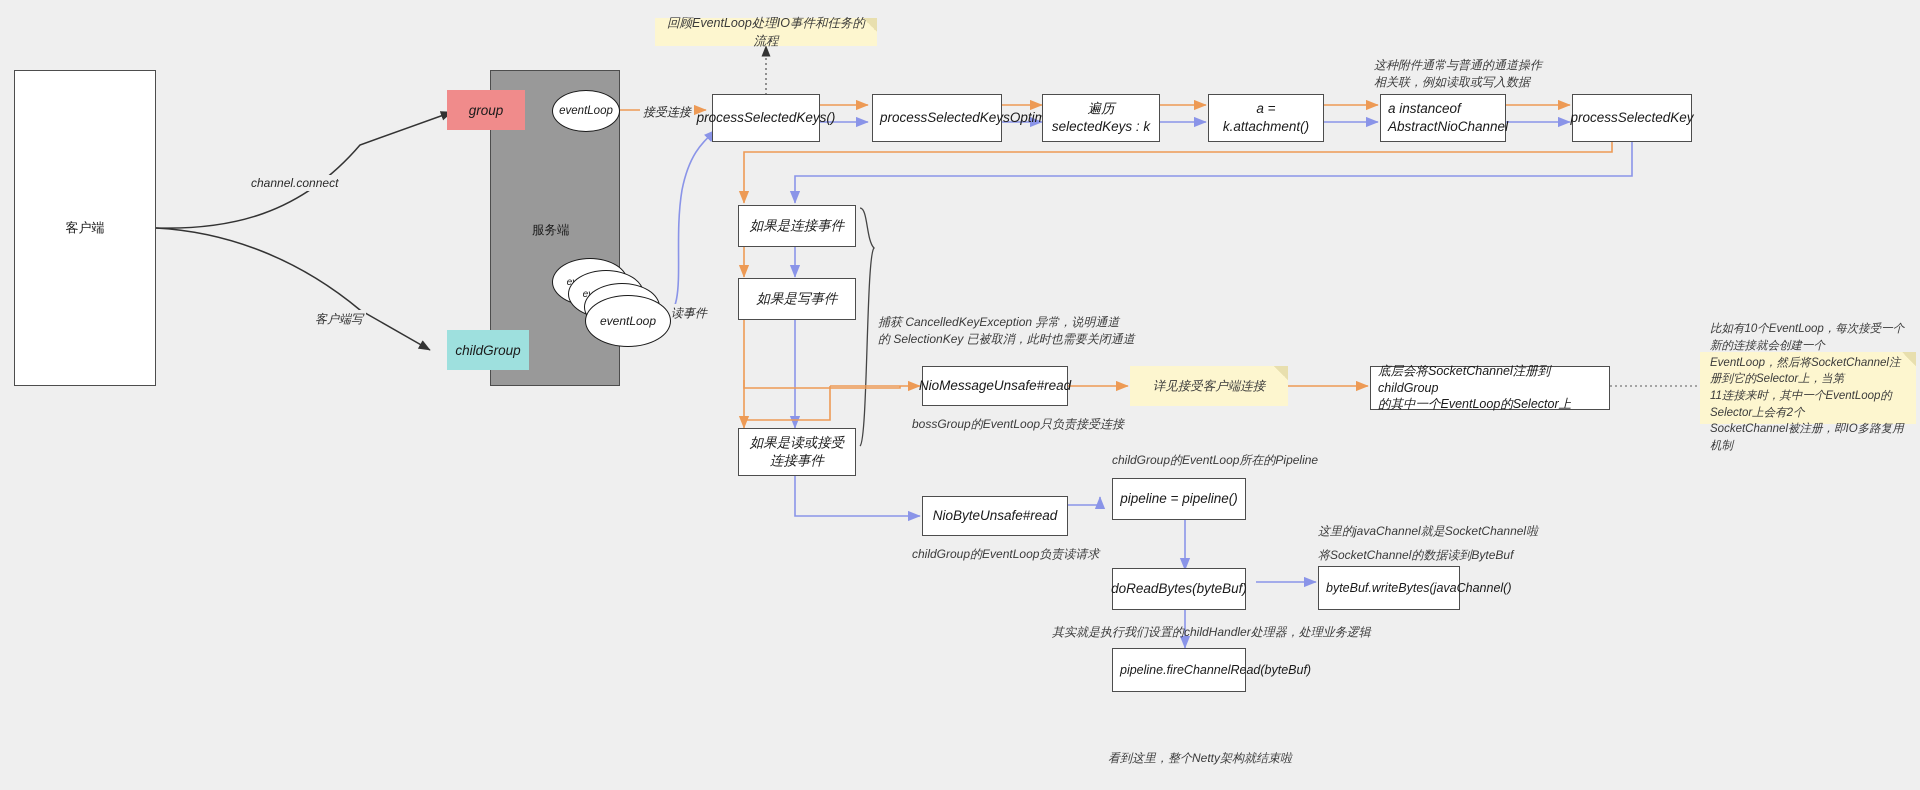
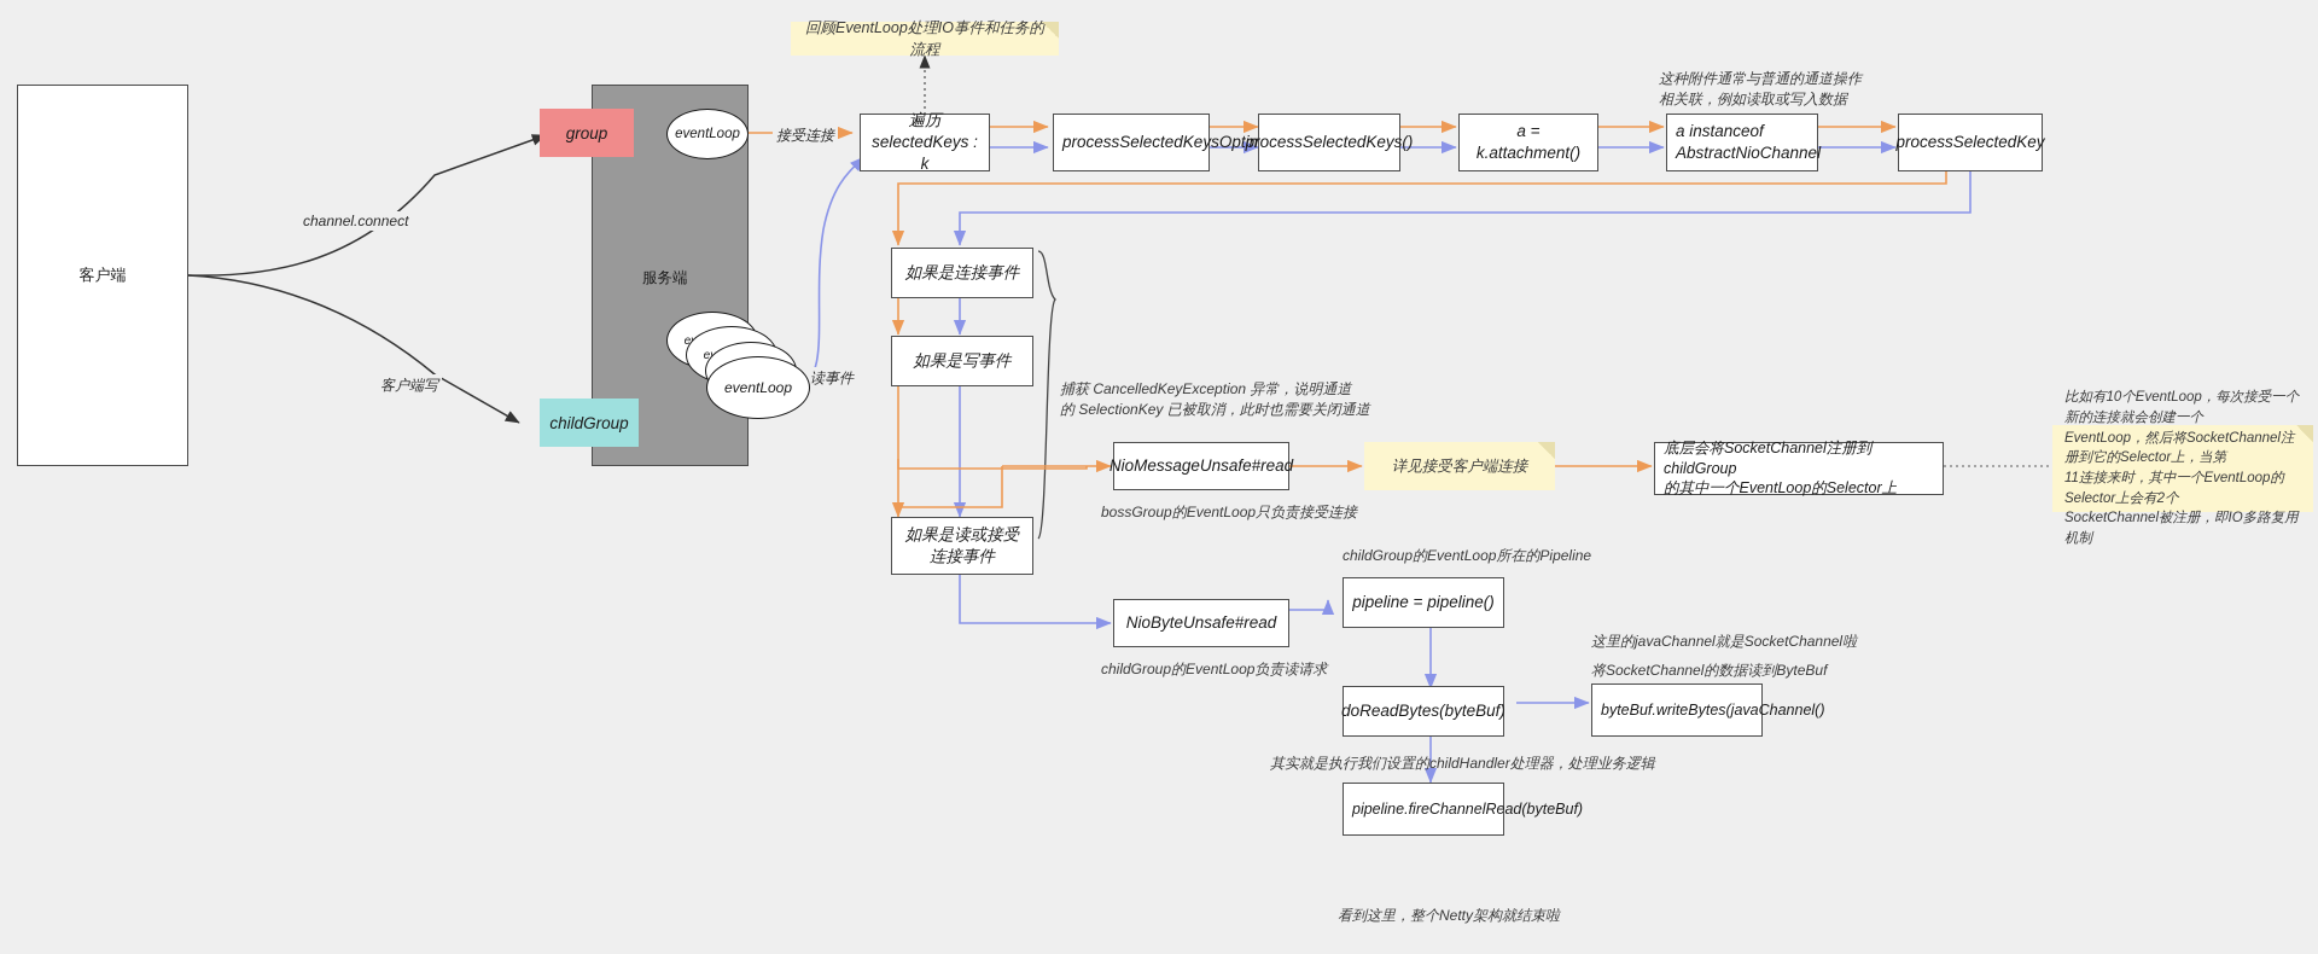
  客户端
  服务端
  channel.connect
  客户端写
  group
  childGroup
  eventLoop
  eventLoop
  回顾EventLoop处理IO事件和任务的流程
  接受连接
  读事件
- processSelectedKeys()
+ 遍历selectedKeys : k
  processSelectedKeysOptim
- 遍历selectedKeys : k
+ processSelectedKeys()
  a = k.attachment()
  a instanceof AbstractNioChannel
  processSelectedKey
  这种附件通常与普通的通道操作
  相关联，例如读取或写入数据
  如果是连接事件
  如果是写事件
  如果是读或接受连接事件
  捕获 CancelledKeyException 异常，说明通道
  的 SelectionKey 已被取消，此时也需要关闭通道
  NioMessageUnsafe#read
  bossGroup的EventLoop只负责接受连接
  详见接受客户端连接
  底层会将SocketChannel注册到childGroup
  的其中一个EventLoop的Selector上
  比如有10个EventLoop，每次接受一个新的连接就会创建一个
  EventLoop，然后将SocketChannel注册到它的Selector上，当第
  11连接来时，其中一个EventLoop的Selector上会有2个
  SocketChannel被注册，即IO多路复用机制
  NioByteUnsafe#read
  childGroup的EventLoop负责读请求
  pipeline = pipeline()
  childGroup的EventLoop所在的Pipeline
  doReadBytes(byteBuf)
  这里的javaChannel就是SocketChannel啦
  将SocketChannel的数据读到ByteBuf
  byteBuf.writeBytes(javaChannel()
  其实就是执行我们设置的childHandler处理器，处理业务逻辑
  pipeline.fireChannelRead(byteBuf)
  看到这里，整个Netty架构就结束啦
